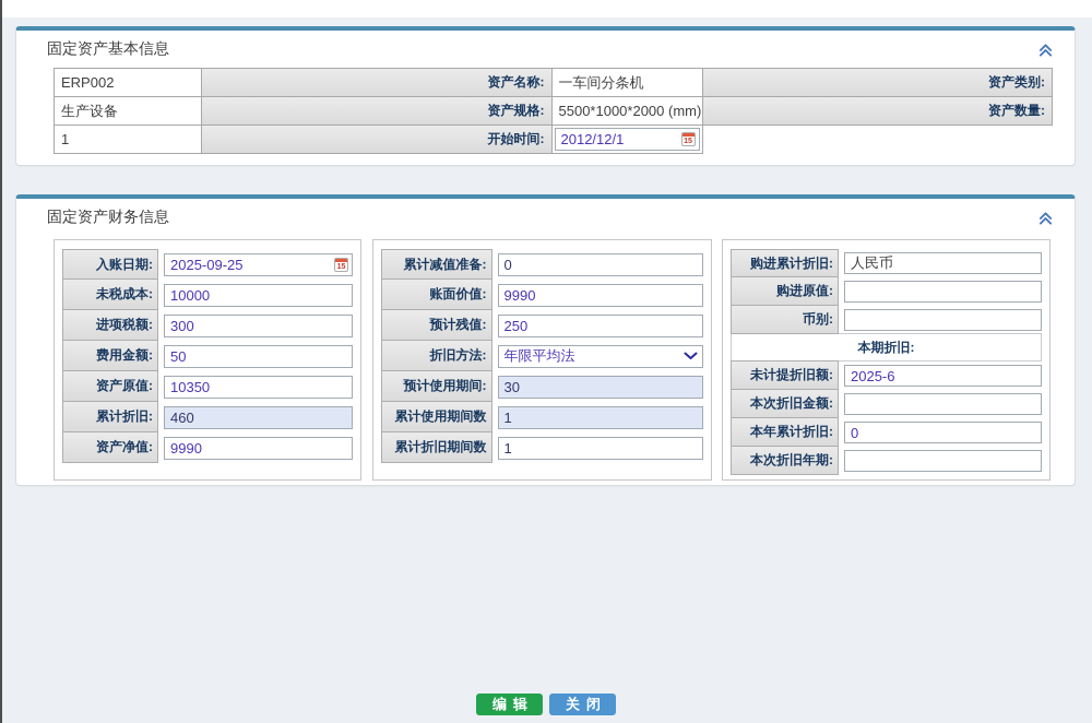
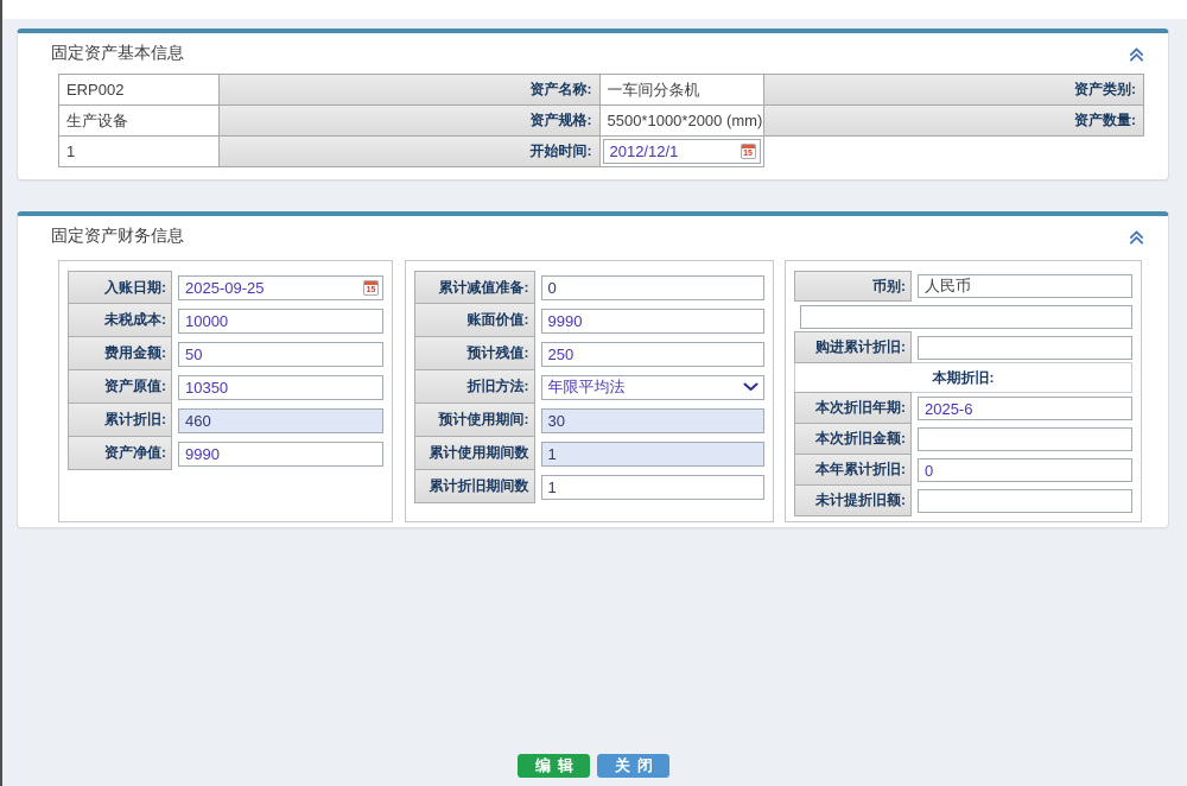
  固定资产基本信息
  ERP002
  资产名称:
  一车间分条机
  资产类别:
  生产设备
  资产规格:
  5500*1000*2000 (mm)
  资产数量:
  1
  开始时间:
  2012/12/1
  固定资产财务信息
  入账日期:
  2025-09-25
  未税成本:
  10000
- 进项税额:
- 300
  费用金额:
  50
  资产原值:
  10350
  累计折旧:
  460
  资产净值:
  9990
  累计减值准备:
  0
  账面价值:
  9990
  预计残值:
  250
  折旧方法:
  年限平均法
  预计使用期间:
  30
  累计使用期间数
  1
  累计折旧期间数
  1
- 购进累计折旧:
+ 币别:
  人民币
- 购进原值:
- 币别:
+ 购进累计折旧:
  本期折旧:
- 未计提折旧额:
+ 本次折旧年期:
  2025-6
  本次折旧金额:
  本年累计折旧:
  0
- 本次折旧年期:
+ 未计提折旧额:
  编辑
  关闭
